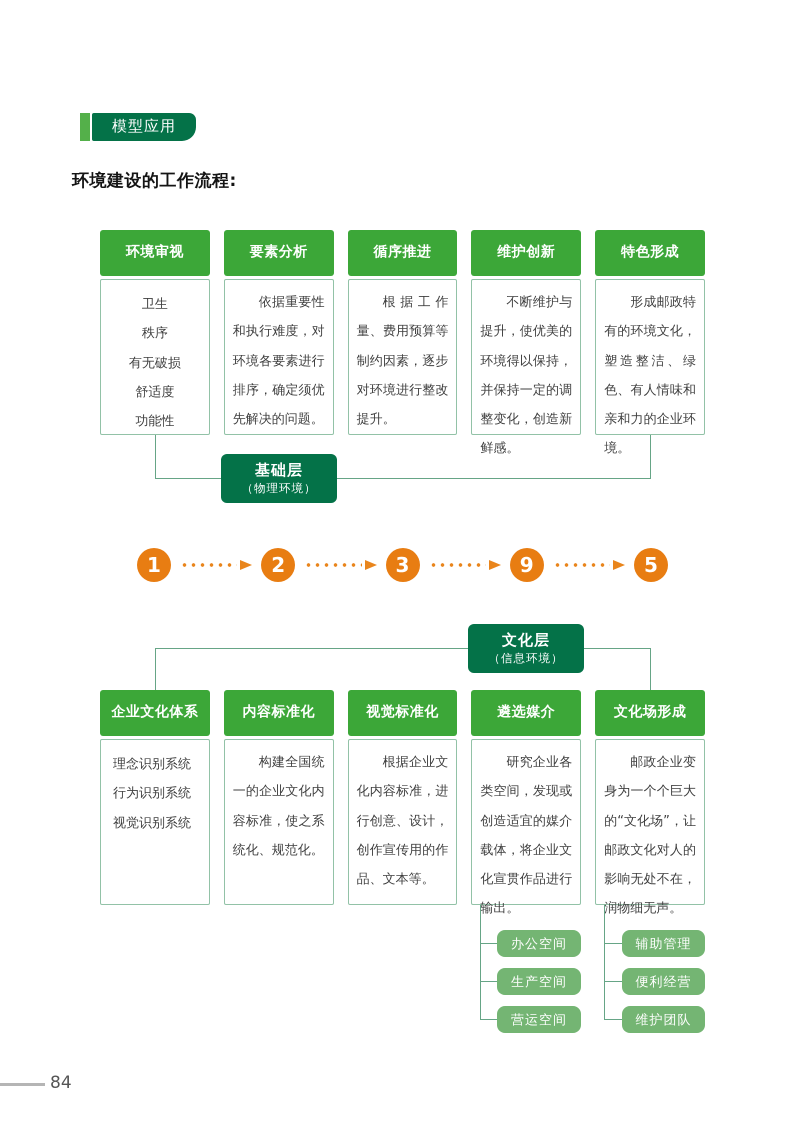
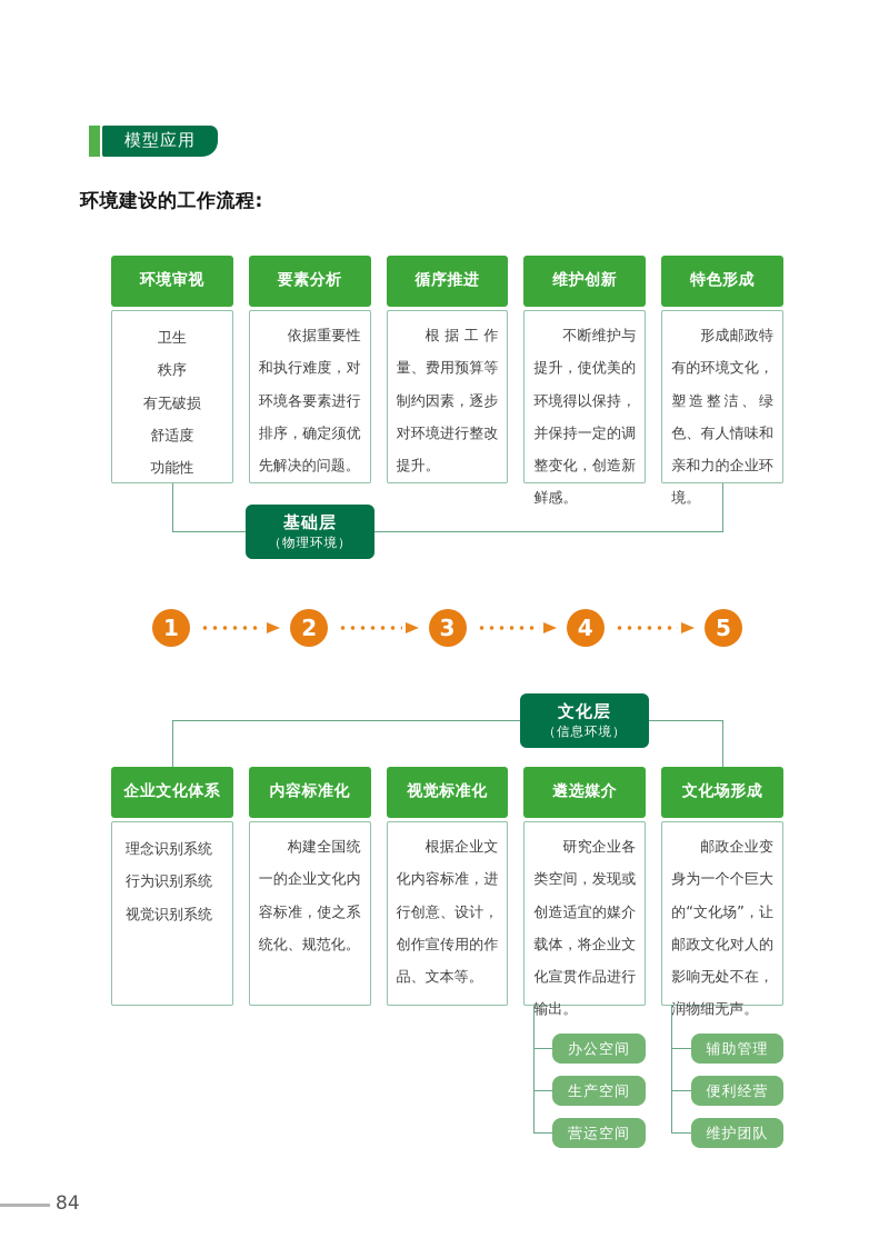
  模型应用
  环境建设的工作流程:
  环境审视
  要素分析
  循序推进
  维护创新
  特色形成
  卫生
  秩序
  有无破损
  舒适度
  功能性
  依据重要性和执行难度，对环境各要素进行排序，确定须优先解决的问题。
  根据工作量、费用预算等制约因素，逐步对环境进行整改提升。
  不断维护与提升，使优美的环境得以保持，并保持一定的调整变化，创造新鲜感。
  形成邮政特有的环境文化，塑造整洁、绿色、有人情味和亲和力的企业环境。
  基础层
  （物理环境）
  1
  2
  3
- 9
+ 4
  5
  文化层
  （信息环境）
  企业文化体系
  内容标准化
  视觉标准化
  遴选媒介
  文化场形成
  理念识别系统
  行为识别系统
  视觉识别系统
  构建全国统一的企业文化内容标准，使之系统化、规范化。
  根据企业文化内容标准，进行创意、设计，创作宣传用的作品、文本等。
  研究企业各类空间，发现或创造适宜的媒介载体，将企业文化宣贯作品进行输出。
  邮政企业变身为一个个巨大的“文化场”，让邮政文化对人的影响无处不在，润物细无声。
  办公空间
  生产空间
  营运空间
  辅助管理
  便利经营
  维护团队
  84
